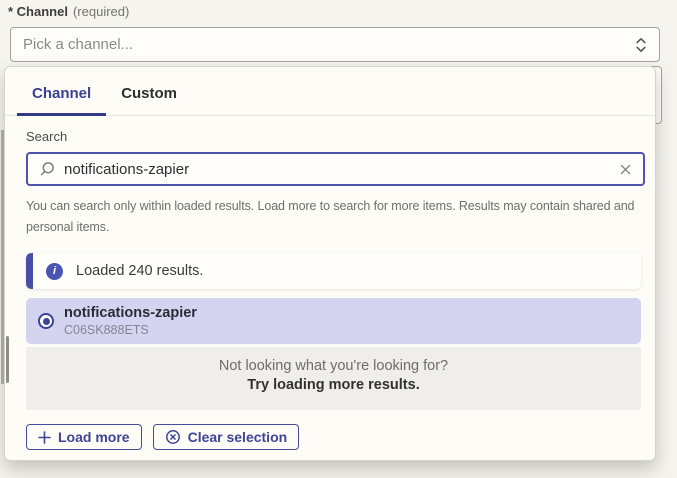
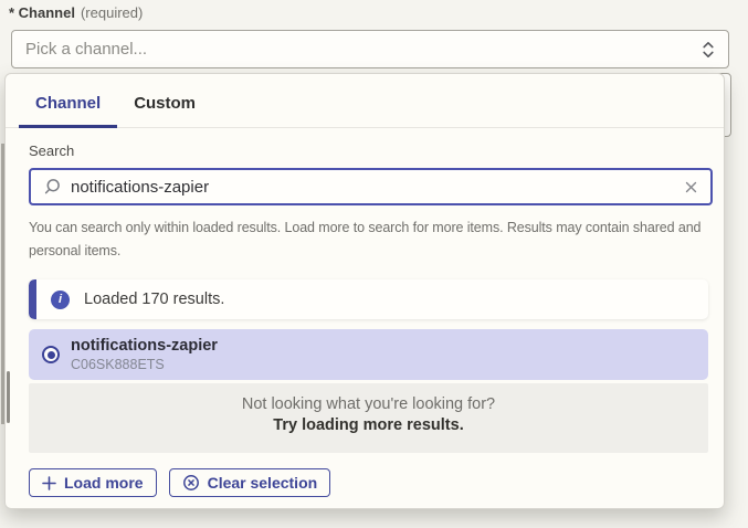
  * Channel (required)
  Pick a channel...
  Channel
  Custom
  Search
  notifications-zapier
  You can search only within loaded results. Load more to search for more items. Results may contain shared and personal items.
  i
- Loaded 240 results.
+ Loaded 170 results.
  notifications-zapier
  C06SK888ETS
  Not looking what you're looking for?
  Try loading more results.
  Load more
  Clear selection
